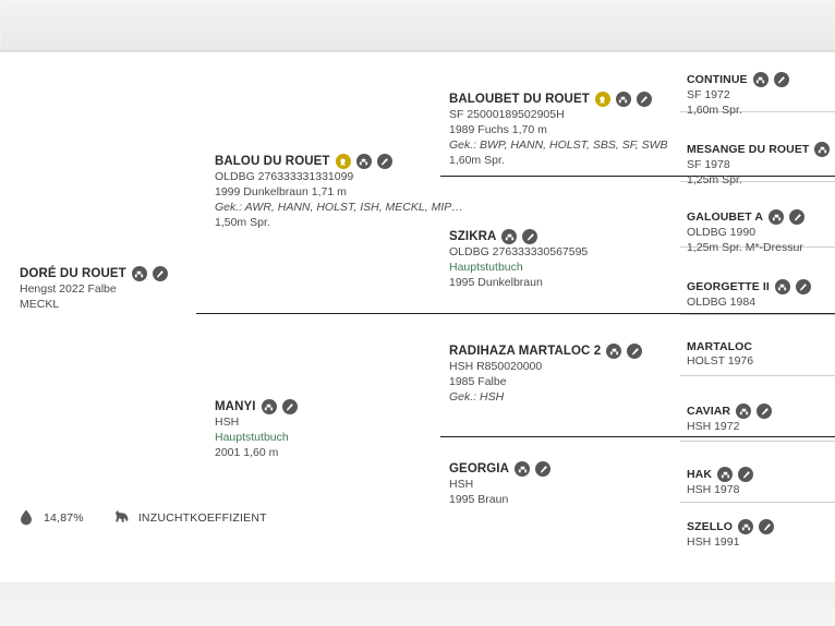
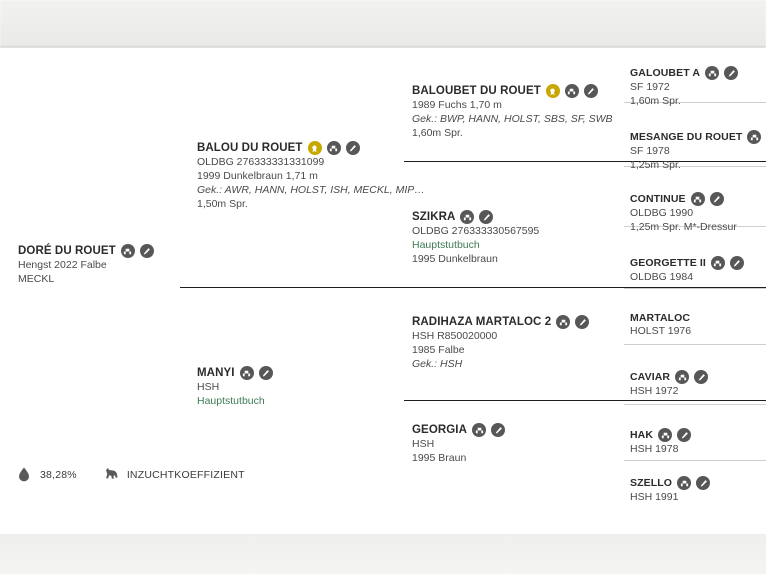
  DORÉ DU ROUET
  Hengst 2022 Falbe
  MECKL
  BALOU DU ROUET
  OLDBG 276333331331099
  1999 Dunkelbraun 1,71 m
  Gek.: AWR, HANN, HOLST, ISH, MECKL, MIP…
  1,50m Spr.
  MANYI
  HSH
  Hauptstutbuch
- 2001 1,60 m
  BALOUBET DU ROUET
- SF 25000189502905H
  1989 Fuchs 1,70 m
  Gek.: BWP, HANN, HOLST, SBS, SF, SWB
  1,60m Spr.
  SZIKRA
  OLDBG 276333330567595
  Hauptstutbuch
  1995 Dunkelbraun
  RADIHAZA MARTALOC 2
  HSH R850020000
  1985 Falbe
  Gek.: HSH
  GEORGIA
  HSH
  1995 Braun
- CONTINUE
+ GALOUBET A
  SF 1972
  1,60m Spr.
  MESANGE DU ROUET
  SF 1978
  1,25m Spr.
- GALOUBET A
+ CONTINUE
  OLDBG 1990
  1,25m Spr. M*-Dressur
  GEORGETTE II
  OLDBG 1984
  MARTALOC
  HOLST 1976
  CAVIAR
  HSH 1972
  HAK
  HSH 1978
  SZELLO
  HSH 1991
- 14,87%
+ 38,28%
  INZUCHTKOEFFIZIENT
